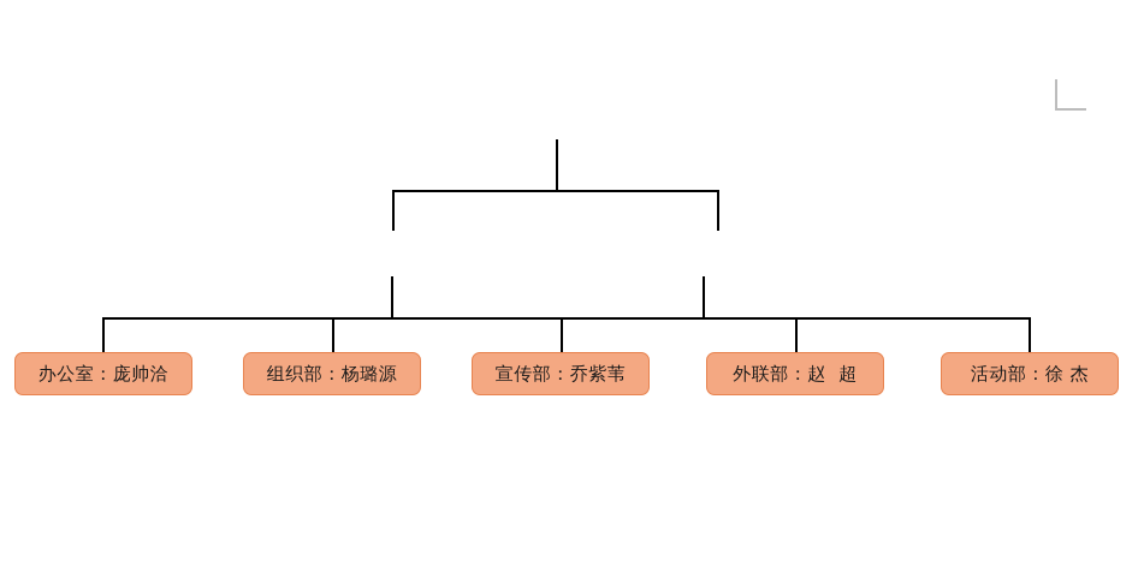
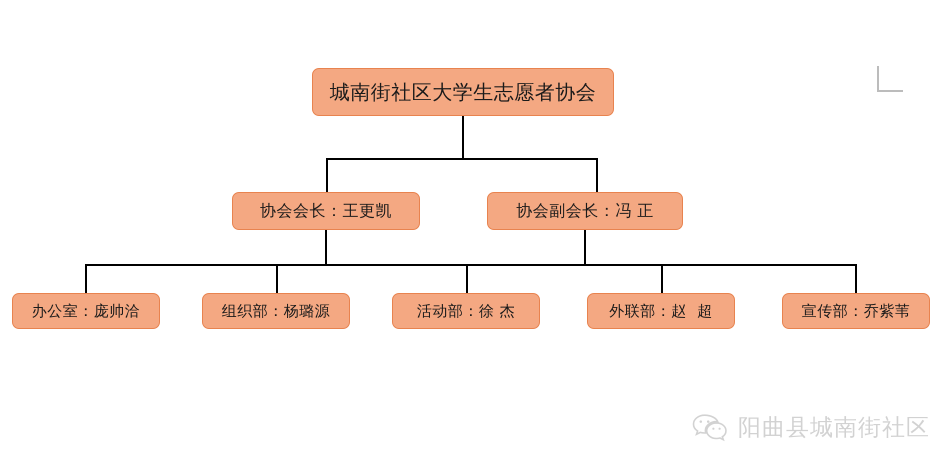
+ 城南街社区大学生志愿者协会
+ 协会会长：王更凯
+ 协会副会长：冯 正
  办公室：庞帅洽
  组织部：杨璐源
- 宣传部：乔紫苇
+ 活动部：徐 杰
  外联部：赵 超
- 活动部：徐 杰
+ 宣传部：乔紫苇
+ 阳曲县城南街社区
